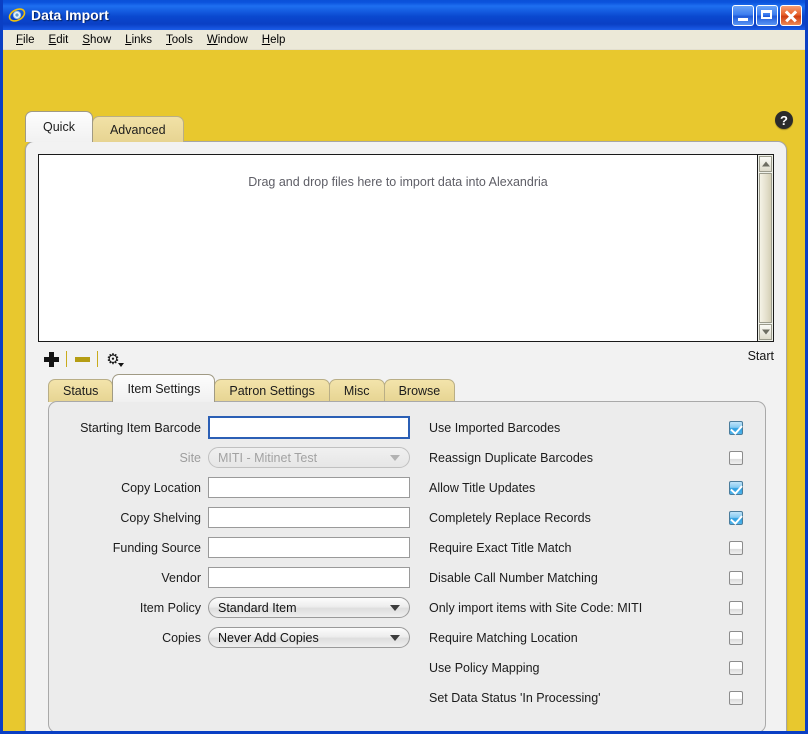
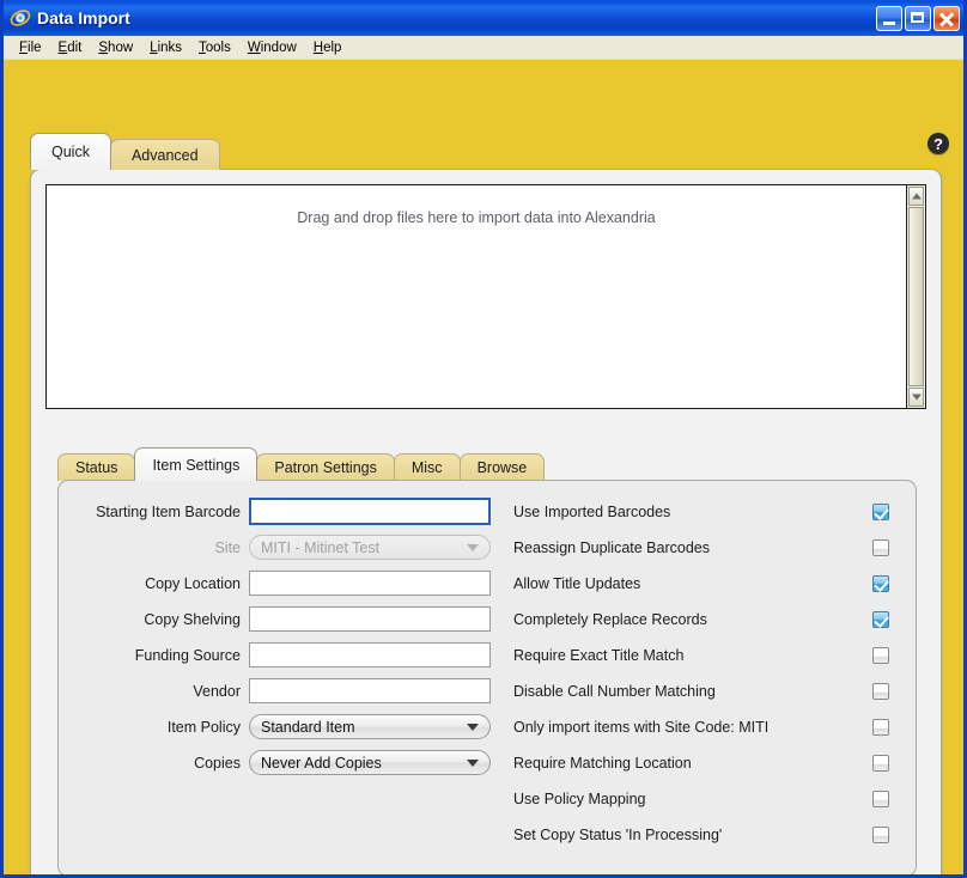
  Data Import
  File
  Edit
  Show
  Links
  Tools
  Window
  Help
  ?
  Quick
  Advanced
  Drag and drop files here to import data into Alexandria
- ⚙
- Start
  Status
  Item Settings
  Patron Settings
  Misc
  Browse
  Starting Item Barcode
  Site
  MITI - Mitinet Test
  Copy Location
  Copy Shelving
  Funding Source
  Vendor
  Item Policy
  Standard Item
  Copies
  Never Add Copies
  Use Imported Barcodes
  Reassign Duplicate Barcodes
  Allow Title Updates
  Completely Replace Records
  Require Exact Title Match
  Disable Call Number Matching
  Only import items with Site Code: MITI
  Require Matching Location
  Use Policy Mapping
- Set Data Status 'In Processing'
+ Set Copy Status 'In Processing'
